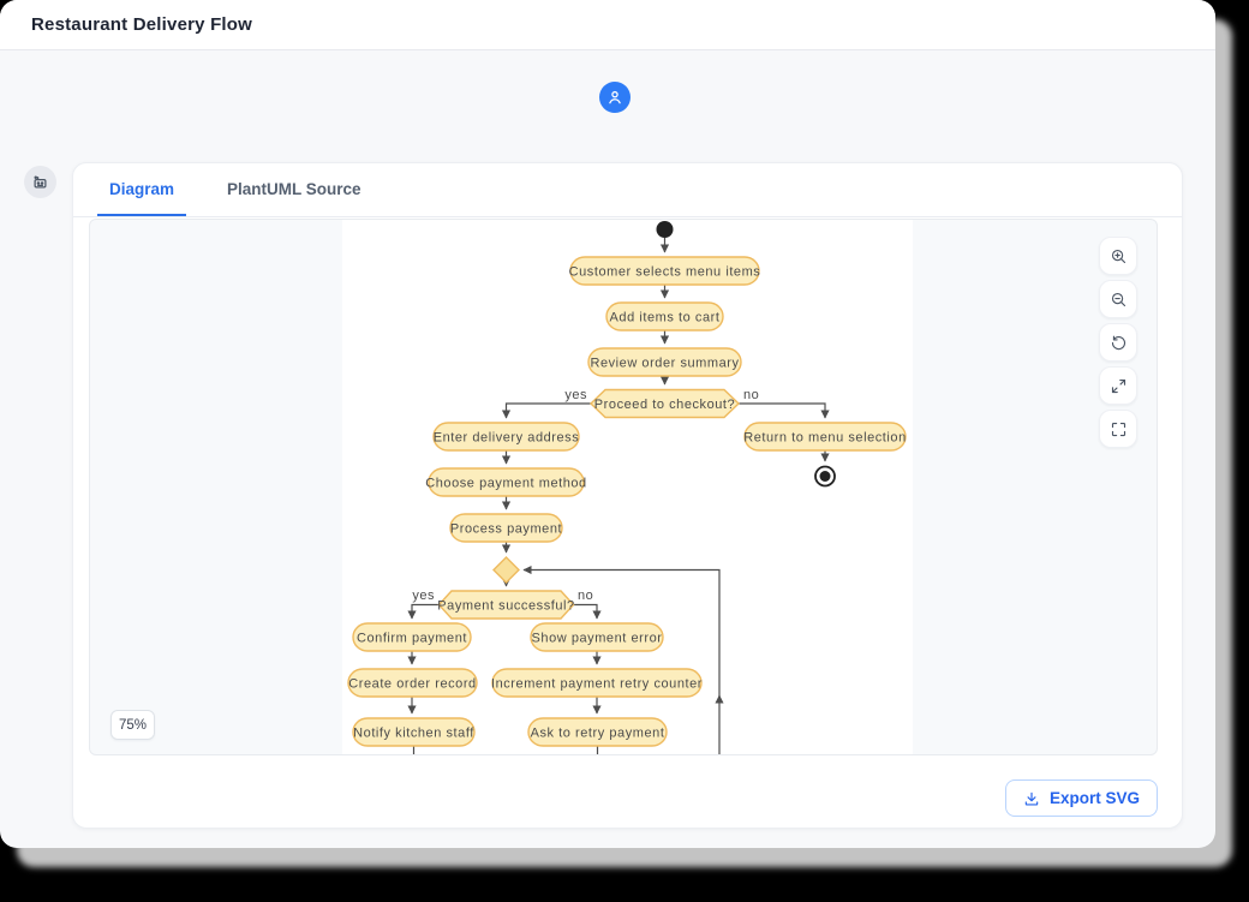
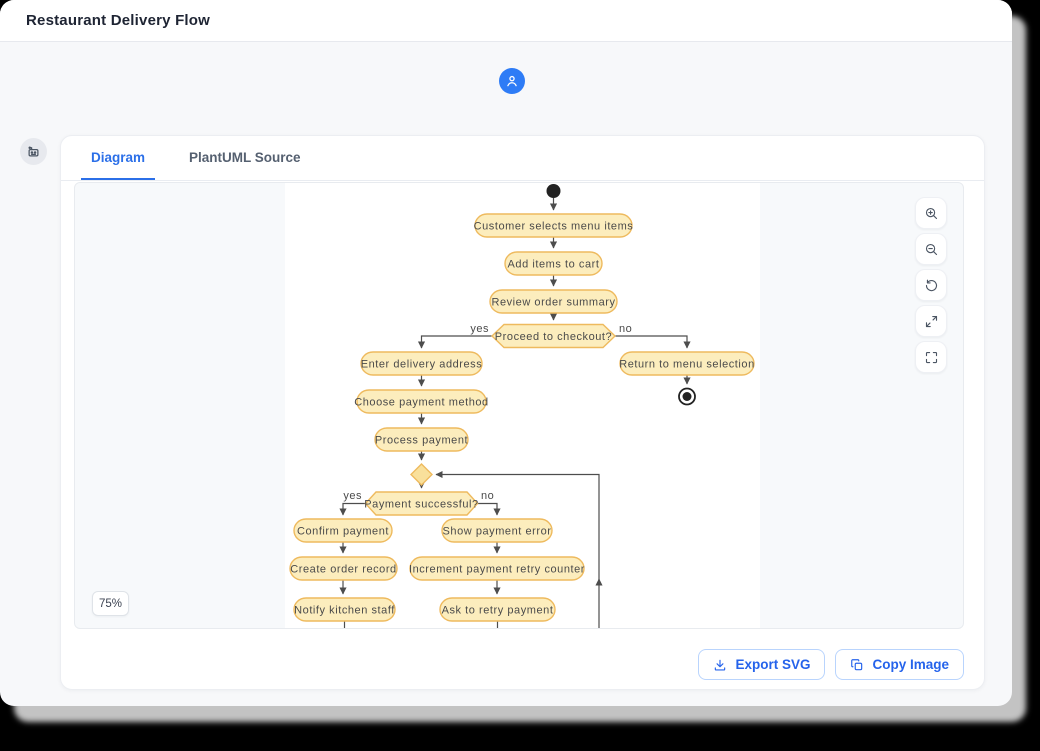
  Restaurant Delivery Flow
  Diagram
  PlantUML Source
  yes
  no
  yes
  no
  Customer selects menu items
  Add items to cart
  Review order summary
  Proceed to checkout?
  Enter delivery address
  Return to menu selection
  Choose payment method
  Process payment
  Payment successful?
  Confirm payment
  Show payment error
  Create order record
  Increment payment retry counter
  Notify kitchen staff
  Ask to retry payment
  75%
  Export SVG
+ Copy Image
